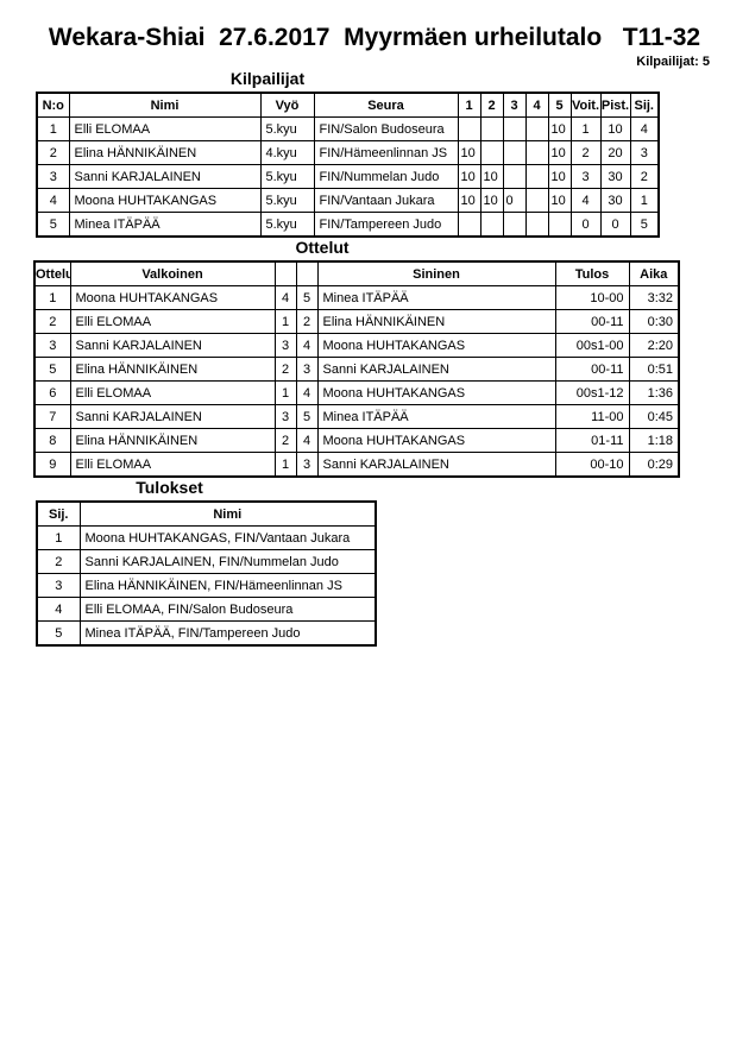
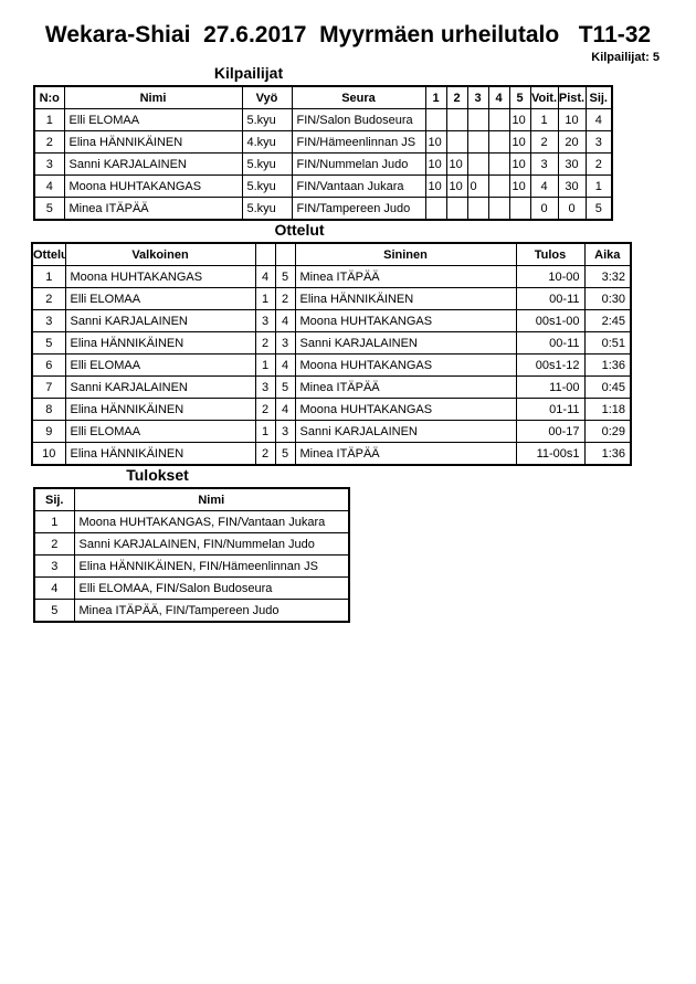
  Wekara-Shiai 27.6.2017 Myyrmäen urheilutalo T11-32
  Kilpailijat: 5
  Kilpailijat
  N:o	Nimi	Vyö	Seura	1	2	3	4	5	Voit.	Pist.	Sij.
  1	Elli ELOMAA	5.kyu	FIN/Salon Budoseura					10	1	10	4
  2	Elina HÄNNIKÄINEN	4.kyu	FIN/Hämeenlinnan JS	10				10	2	20	3
  3	Sanni KARJALAINEN	5.kyu	FIN/Nummelan Judo	10	10			10	3	30	2
  4	Moona HUHTAKANGAS	5.kyu	FIN/Vantaan Jukara	10	10	0		10	4	30	1
  5	Minea ITÄPÄÄ	5.kyu	FIN/Tampereen Judo						0	0	5
  Ottelut
  Ottelu	Valkoinen			Sininen	Tulos	Aika
  1	Moona HUHTAKANGAS	4	5	Minea ITÄPÄÄ	10-00	3:32
  2	Elli ELOMAA	1	2	Elina HÄNNIKÄINEN	00-11	0:30
- 3	Sanni KARJALAINEN	3	4	Moona HUHTAKANGAS	00s1-00	2:20
+ 3	Sanni KARJALAINEN	3	4	Moona HUHTAKANGAS	00s1-00	2:45
  5	Elina HÄNNIKÄINEN	2	3	Sanni KARJALAINEN	00-11	0:51
  6	Elli ELOMAA	1	4	Moona HUHTAKANGAS	00s1-12	1:36
  7	Sanni KARJALAINEN	3	5	Minea ITÄPÄÄ	11-00	0:45
  8	Elina HÄNNIKÄINEN	2	4	Moona HUHTAKANGAS	01-11	1:18
- 9	Elli ELOMAA	1	3	Sanni KARJALAINEN	00-10	0:29
+ 9	Elli ELOMAA	1	3	Sanni KARJALAINEN	00-17	0:29
+ 10	Elina HÄNNIKÄINEN	2	5	Minea ITÄPÄÄ	11-00s1	1:36
  Tulokset
  Sij.	Nimi
  1	Moona HUHTAKANGAS, FIN/Vantaan Jukara
  2	Sanni KARJALAINEN, FIN/Nummelan Judo
  3	Elina HÄNNIKÄINEN, FIN/Hämeenlinnan JS
  4	Elli ELOMAA, FIN/Salon Budoseura
  5	Minea ITÄPÄÄ, FIN/Tampereen Judo
